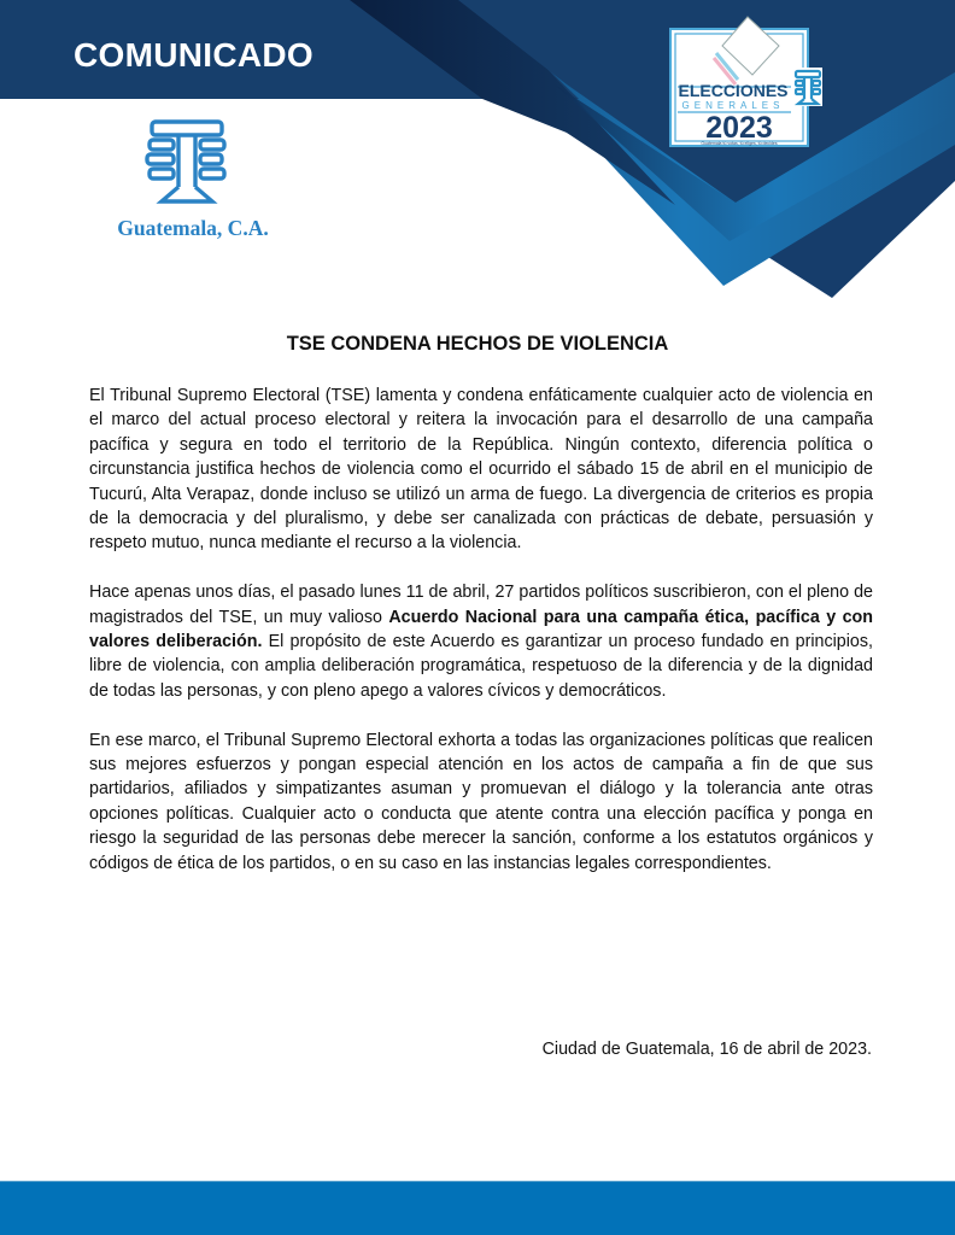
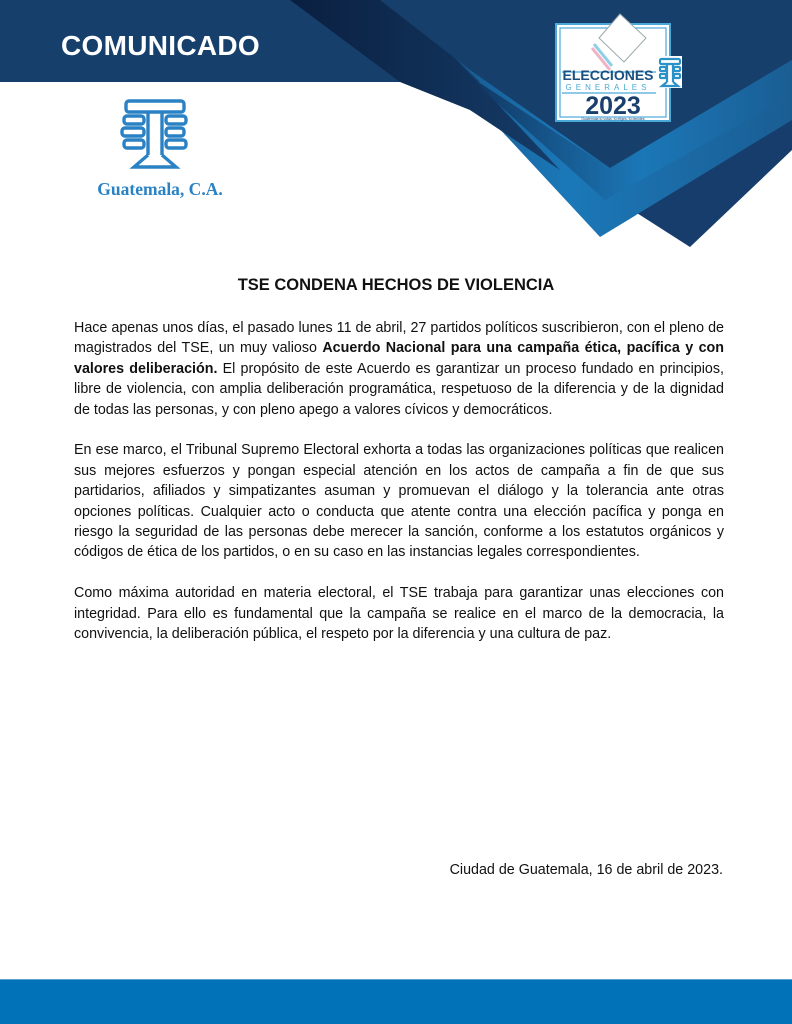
  COMUNICADO
  Guatemala, C.A.
  ELECCIONES
  GENERALES
  2023
  TSE CONDENA HECHOS DE VIOLENCIA
- El Tribunal Supremo Electoral (TSE) lamenta y condena enfáticamente cualquier acto de violencia en el marco del actual proceso electoral y reitera la invocación para el desarrollo de una campaña pacífica y segura en todo el territorio de la República. Ningún contexto, diferencia política o circunstancia justifica hechos de violencia como el ocurrido el sábado 15 de abril en el municipio de Tucurú, Alta Verapaz, donde incluso se utilizó un arma de fuego. La divergencia de criterios es propia de la democracia y del pluralismo, y debe ser canalizada con prácticas de debate, persuasión y respeto mutuo, nunca mediante el recurso a la violencia.
  Hace apenas unos días, el pasado lunes 11 de abril, 27 partidos políticos suscribieron, con el pleno de magistrados del TSE, un muy valioso Acuerdo Nacional para una campaña ética, pacífica y con valores deliberación. El propósito de este Acuerdo es garantizar un proceso fundado en principios, libre de violencia, con amplia deliberación programática, respetuoso de la diferencia y de la dignidad de todas las personas, y con pleno apego a valores cívicos y democráticos.
  En ese marco, el Tribunal Supremo Electoral exhorta a todas las organizaciones políticas que realicen sus mejores esfuerzos y pongan especial atención en los actos de campaña a fin de que sus partidarios, afiliados y simpatizantes asuman y promuevan el diálogo y la tolerancia ante otras opciones políticas. Cualquier acto o conducta que atente contra una elección pacífica y ponga en riesgo la seguridad de las personas debe merecer la sanción, conforme a los estatutos orgánicos y códigos de ética de los partidos, o en su caso en las instancias legales correspondientes.
+ Como máxima autoridad en materia electoral, el TSE trabaja para garantizar unas elecciones con integridad. Para ello es fundamental que la campaña se realice en el marco de la democracia, la convivencia, la deliberación pública, el respeto por la diferencia y una cultura de paz.
  Ciudad de Guatemala, 16 de abril de 2023.
